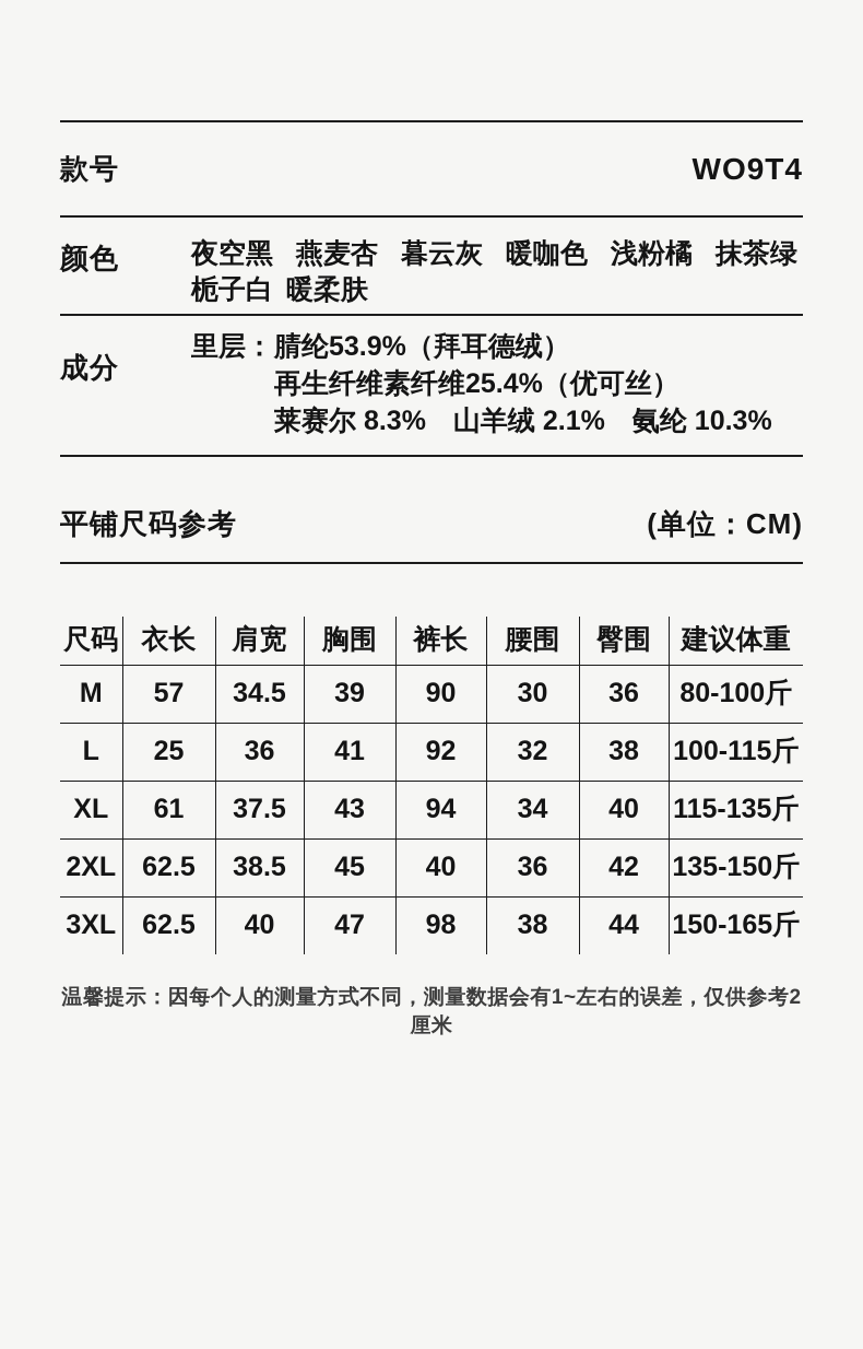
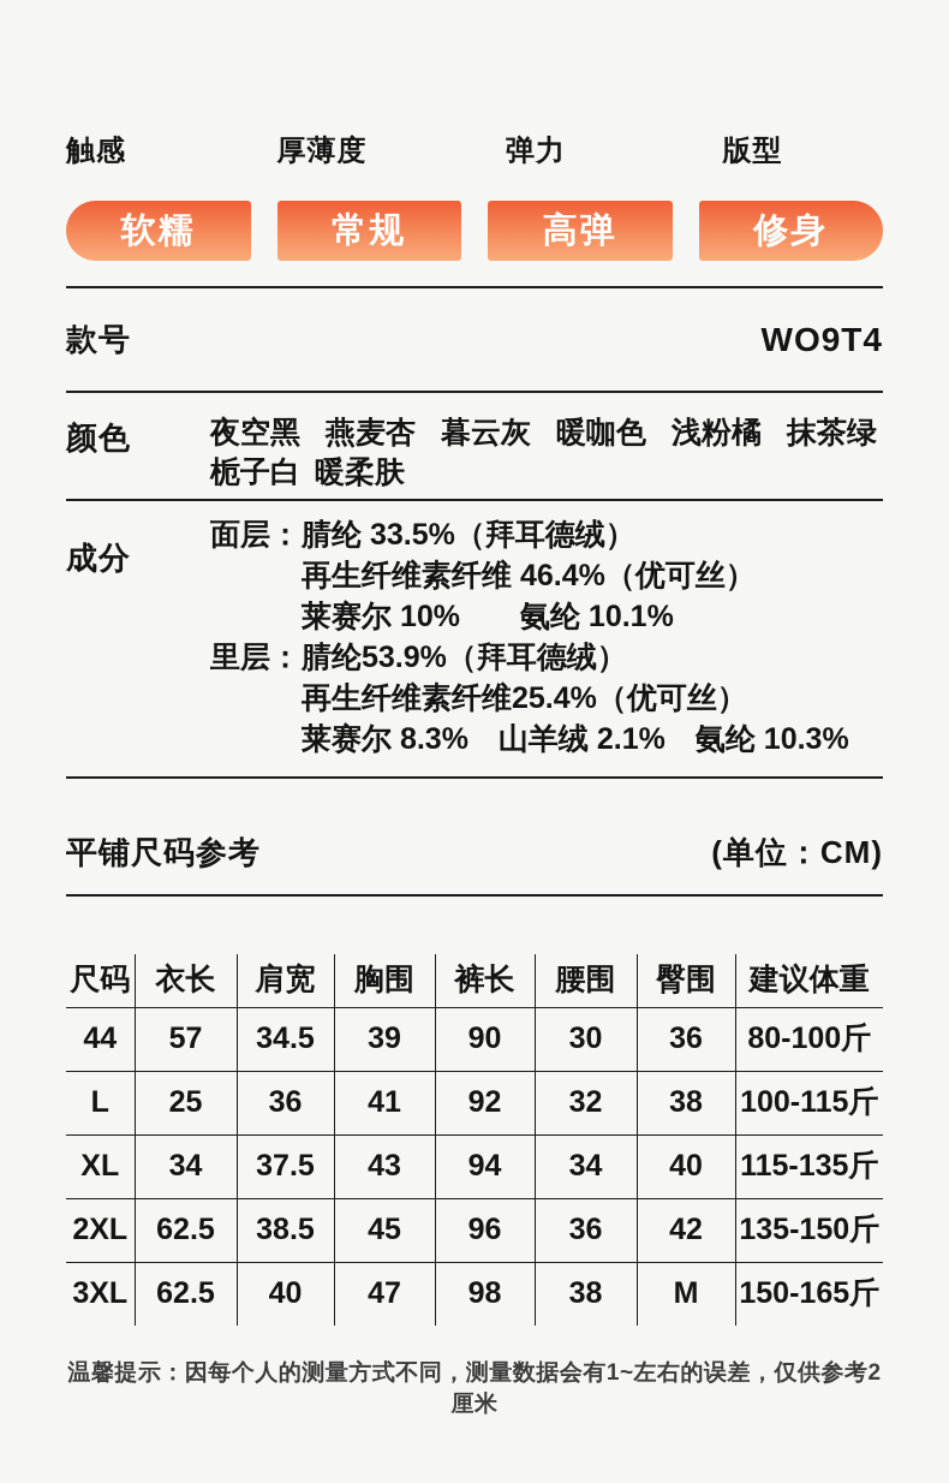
+ 触感
+ 软糯
+ 厚薄度
+ 常规
+ 弹力
+ 高弹
+ 版型
+ 修身
  款号
  WO9T4
  颜色
  夜空黑 燕麦杏 暮云灰 暖咖色 浅粉橘 抹茶绿
  栀子白 暖柔肤
  成分
+ 面层：
+ 腈纶 33.5%（拜耳德绒）
+ 再生纤维素纤维 46.4%（优可丝）
+ 莱赛尔 10% 氨纶 10.1%
  里层：
  腈纶53.9%（拜耳德绒）
  再生纤维素纤维25.4%（优可丝）
  莱赛尔 8.3% 山羊绒 2.1% 氨纶 10.3%
  平铺尺码参考
  (单位：CM)
  尺码	衣长	肩宽	胸围	裤长	腰围	臀围	建议体重
- M	57	34.5	39	90	30	36	80-100斤
+ 44	57	34.5	39	90	30	36	80-100斤
  L	25	36	41	92	32	38	100-115斤
- XL	61	37.5	43	94	34	40	115-135斤
+ XL	34	37.5	43	94	34	40	115-135斤
- 2XL	62.5	38.5	45	40	36	42	135-150斤
+ 2XL	62.5	38.5	45	96	36	42	135-150斤
- 3XL	62.5	40	47	98	38	44	150-165斤
+ 3XL	62.5	40	47	98	38	M	150-165斤
  温馨提示：因每个人的测量方式不同，测量数据会有1~左右的误差，仅供参考2厘米
